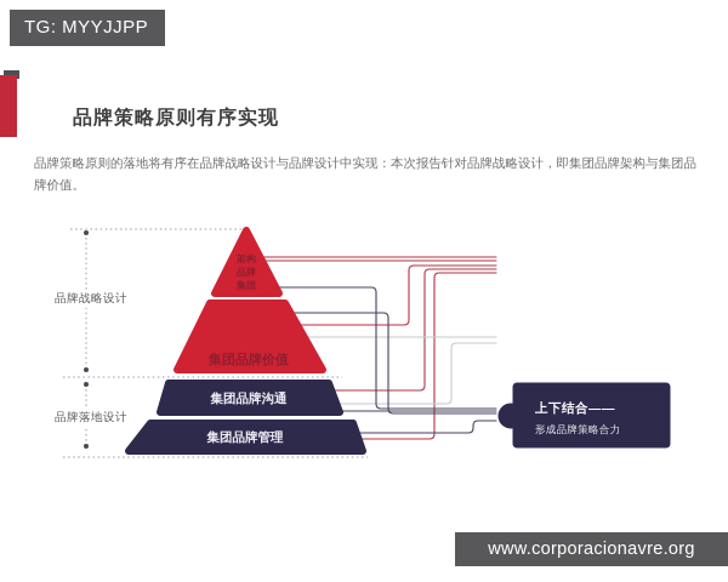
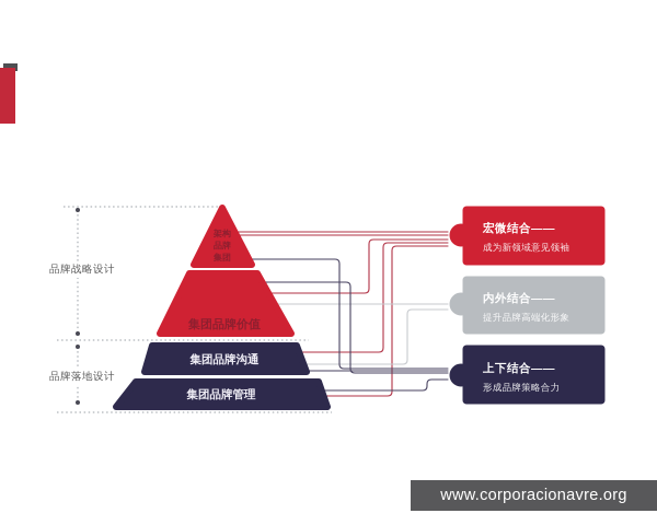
- TG: MYYJJPP
- 品牌策略原则有序实现
- 品牌策略原则的落地将有序在品牌战略设计与品牌设计中实现：本次报告针对品牌战略设计，即集团品牌架构与集团品牌价值。
  架构
  品牌
  集团
  集团品牌价值
  集团品牌沟通
  集团品牌管理
+ 宏微结合——
+ 成为新领域意见领袖
+ 内外结合——
+ 提升品牌高端化形象
  上下结合——
  形成品牌策略合力
  品牌战略设计
  品牌落地设计
  www.corporacionavre.org
